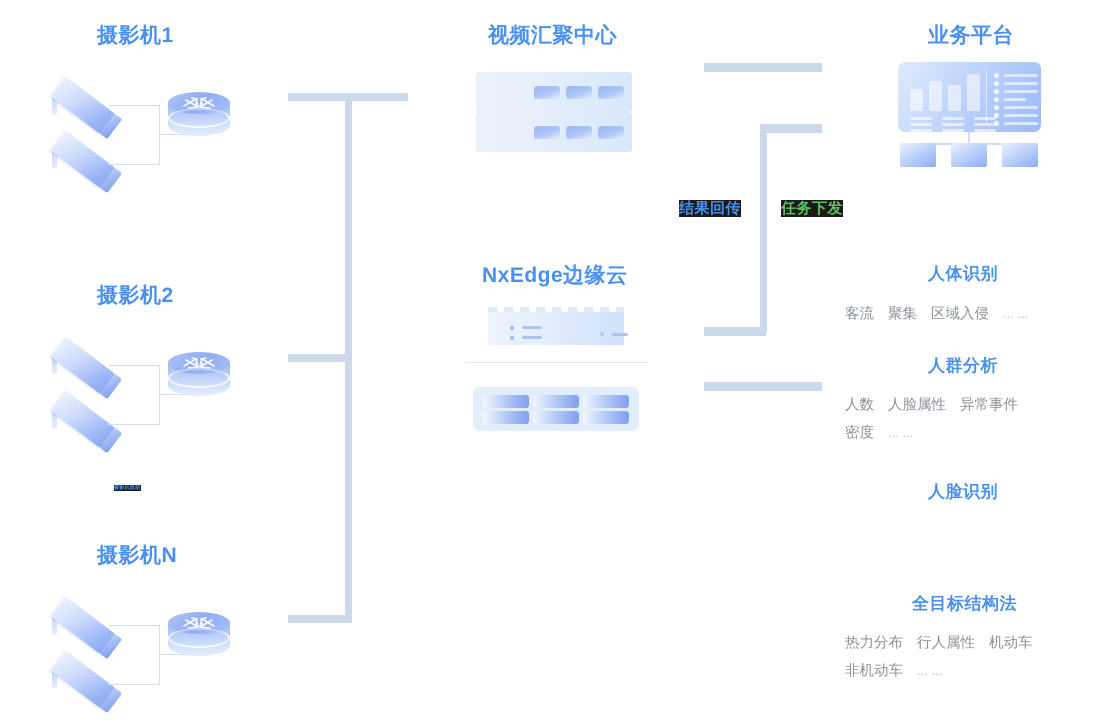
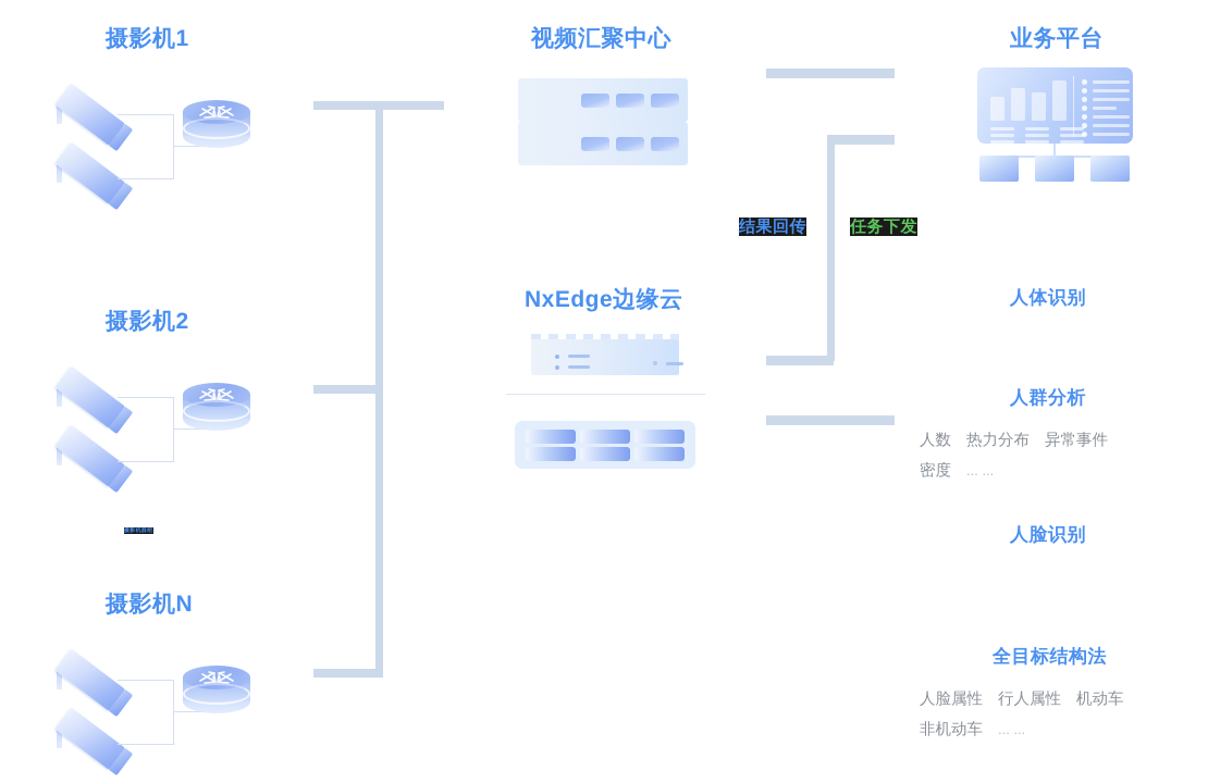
  摄影机1
  摄影机2
  摄影机N
  视频汇聚中心
  NxEdge边缘云
  结果回传
  任务下发
  业务平台
  人体识别
- 客流 聚集 区域入侵 ... ...
  人群分析
- 人数 人脸属性 异常事件
+ 人数 热力分布 异常事件
  密度 ... ...
  人脸识别
  全目标结构法
- 热力分布 行人属性 机动车
+ 人脸属性 行人属性 机动车
  非机动车 ... ...
